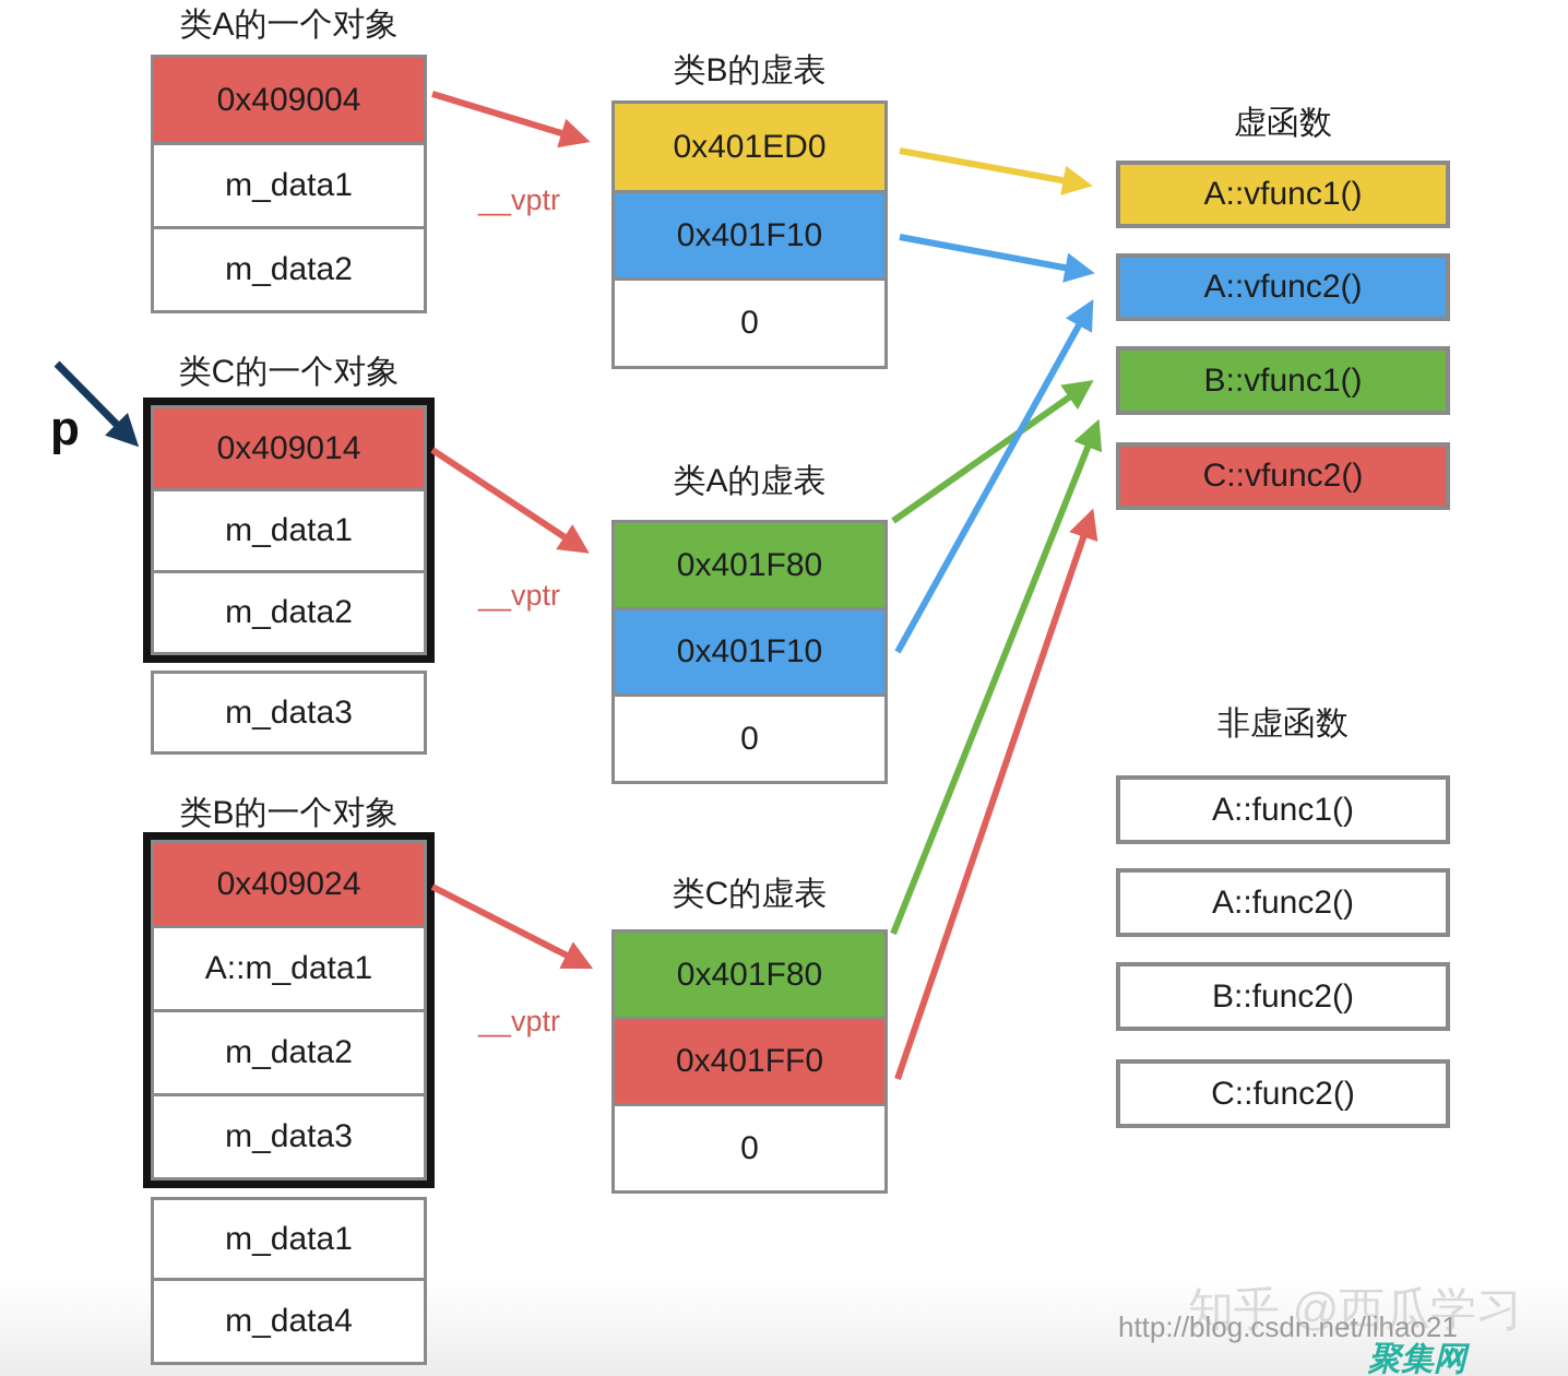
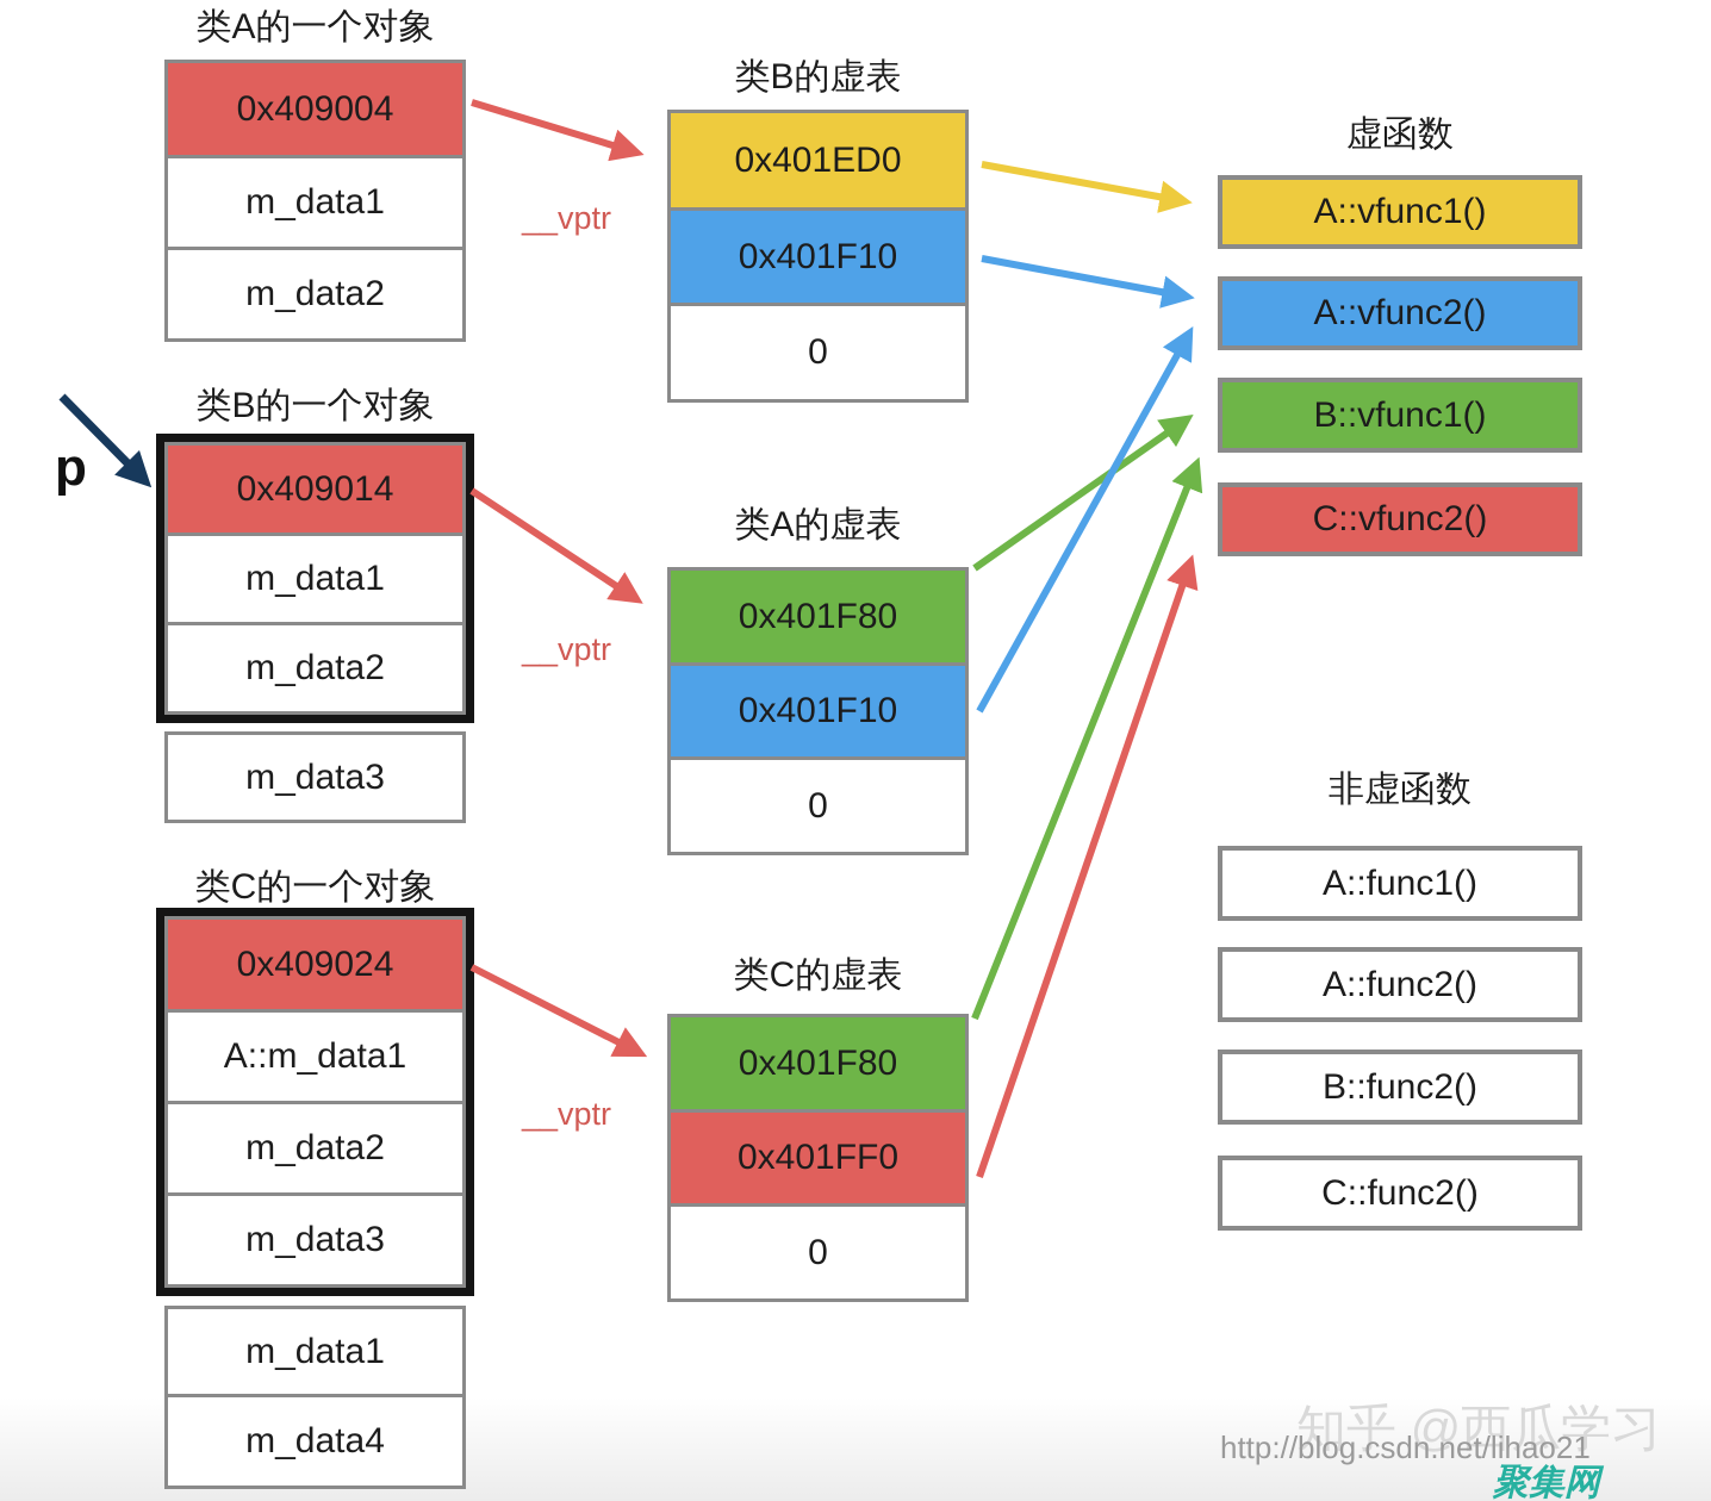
  p
  类A的一个对象
  0x409004
  m_data1
  m_data2
  __vptr
- 类C的一个对象
+ 类B的一个对象
  0x409014
  m_data1
  m_data2
  m_data3
  __vptr
- 类B的一个对象
+ 类C的一个对象
  0x409024
  A::m_data1
  m_data2
  m_data3
  m_data1
  m_data4
  __vptr
  类B的虚表
  0x401ED0
  0x401F10
  0
  类A的虚表
  0x401F80
  0x401F10
  0
  类C的虚表
  0x401F80
  0x401FF0
  0
  虚函数
  A::vfunc1()
  A::vfunc2()
  B::vfunc1()
  C::vfunc2()
  非虚函数
  A::func1()
  A::func2()
  B::func2()
  C::func2()
  知乎 @西瓜学习
  http://blog.csdn.net/lihao21
  聚集网
